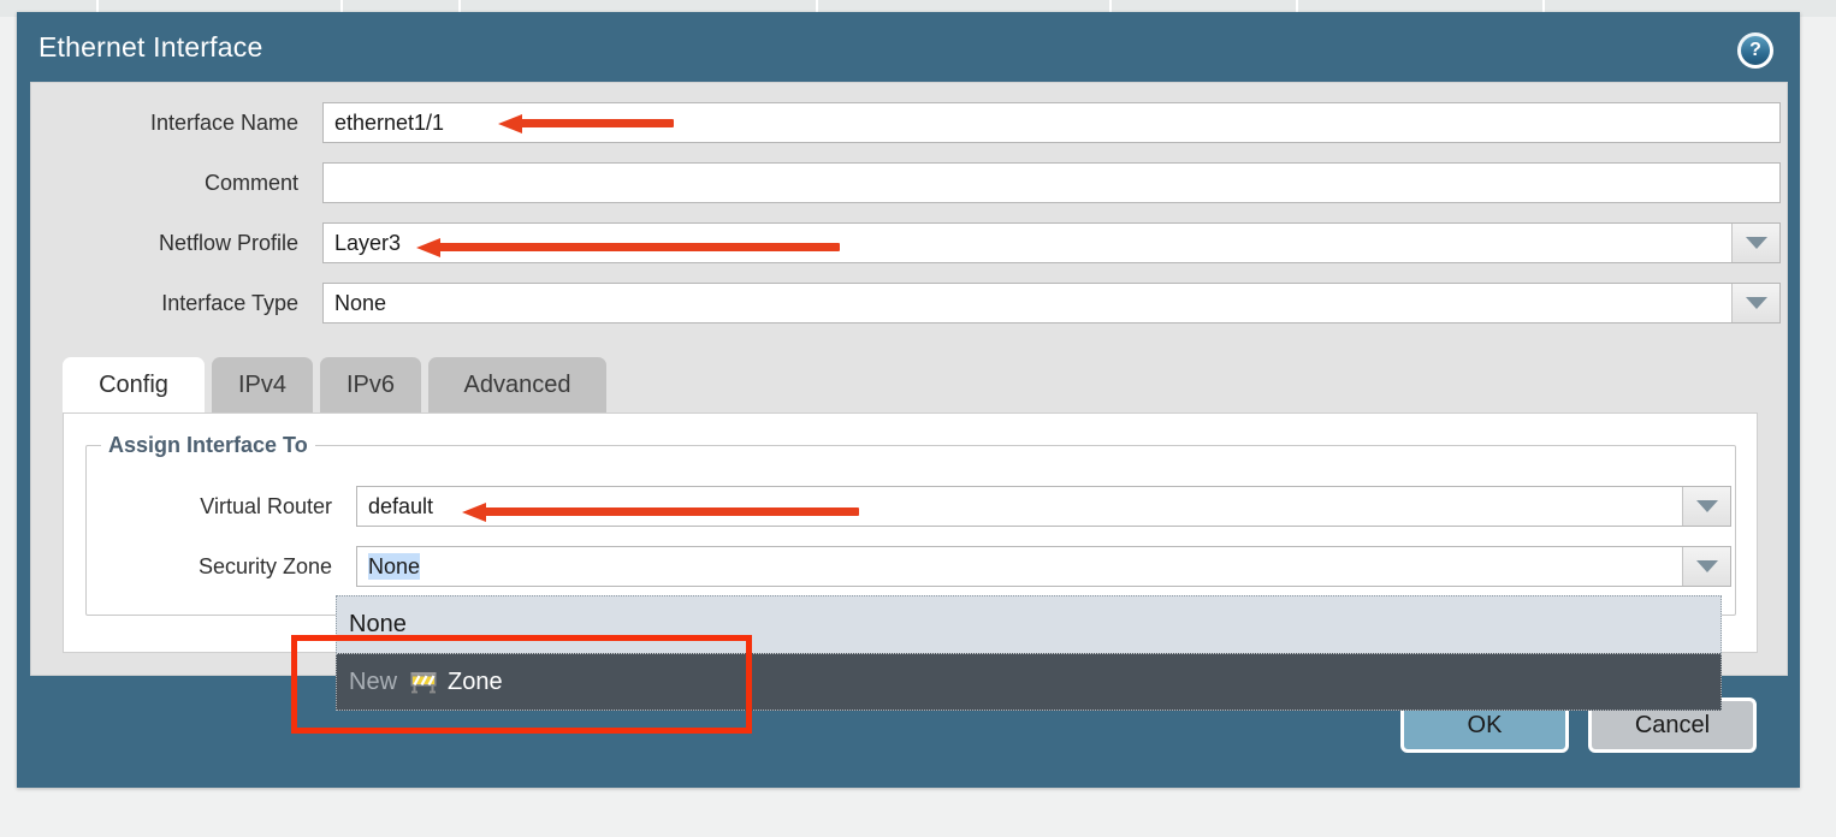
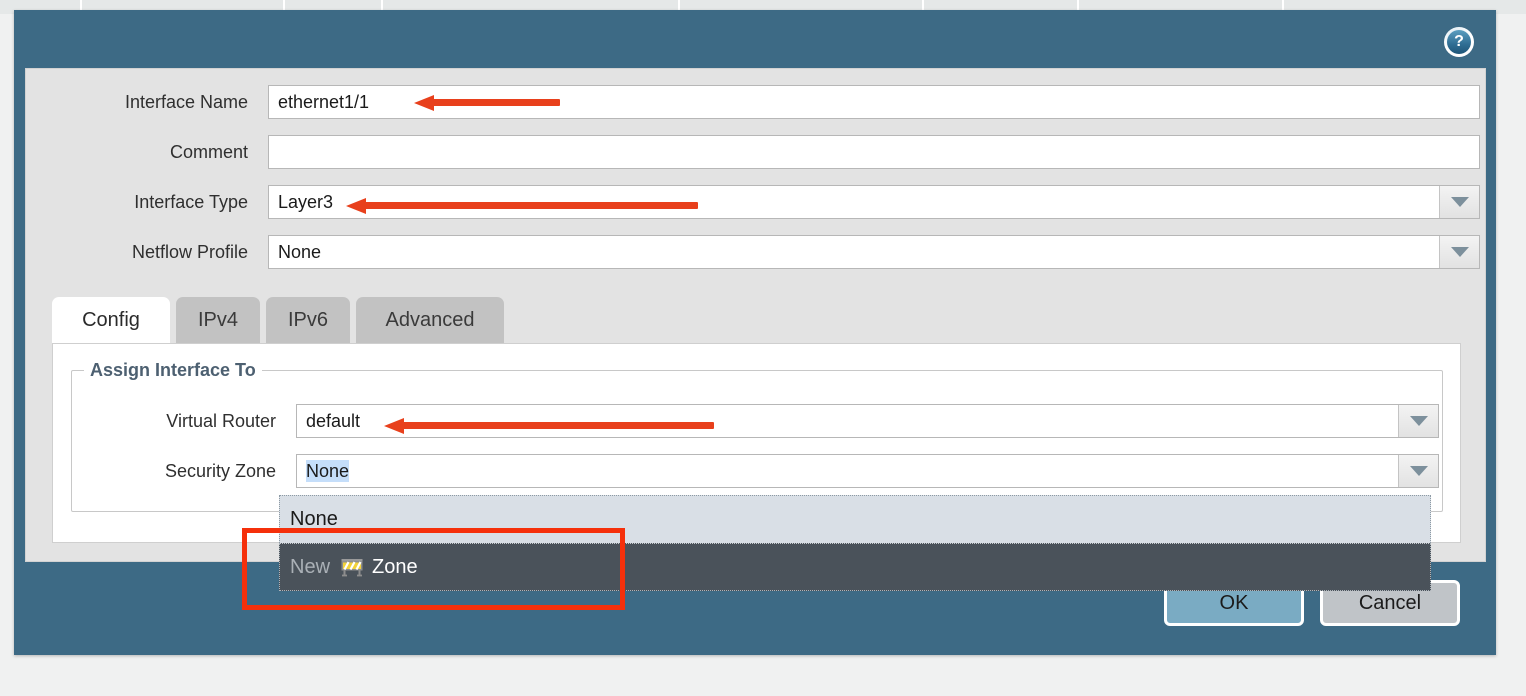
- Ethernet Interface
  ?
  Interface Name
  ethernet1/1
  Comment
- Netflow Profile
+ Interface Type
  Layer3
- Interface Type
+ Netflow Profile
  None
  Config
  IPv4
  IPv6
  Advanced
  Assign Interface To
  Virtual Router
  default
  Security Zone
  None
  OK
  Cancel
  None
  New
  Zone
